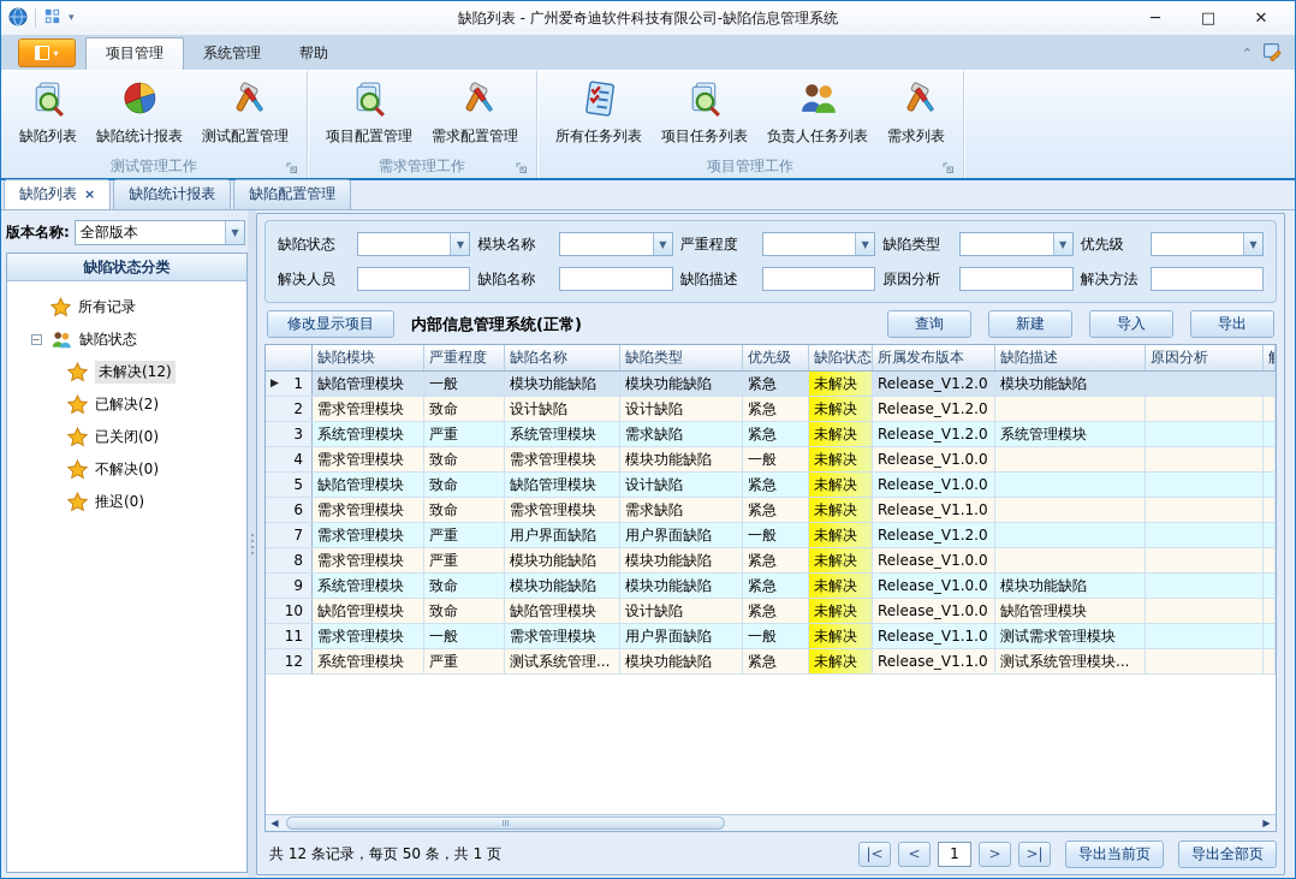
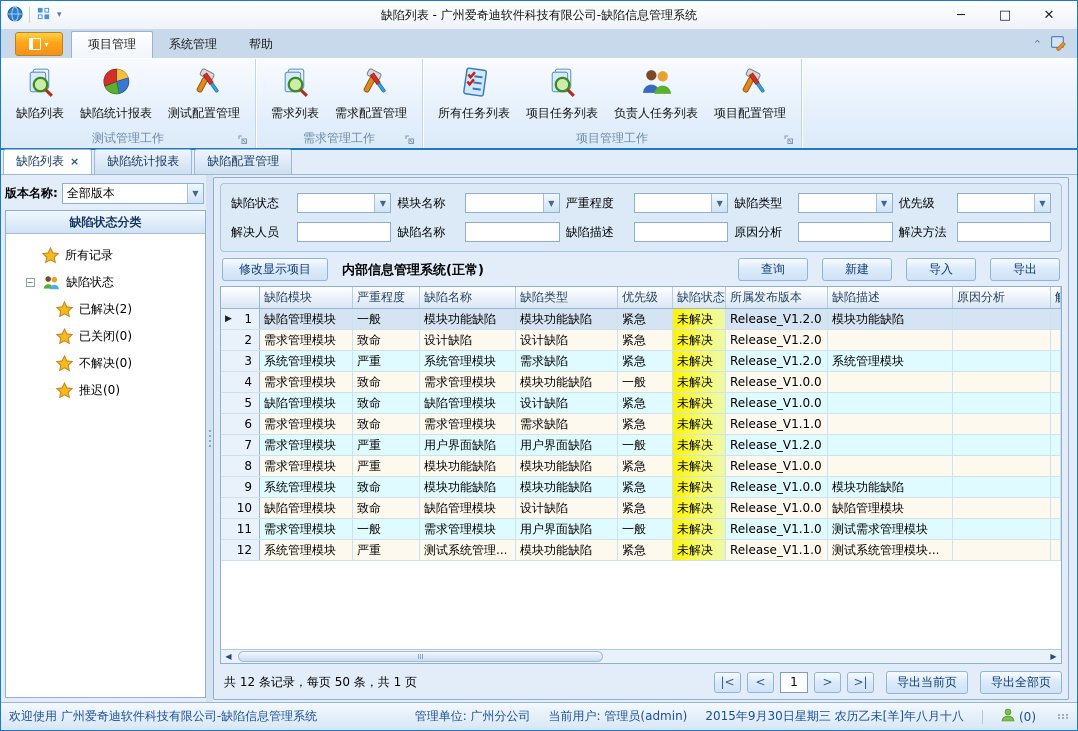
  ▾
  缺陷列表 - 广州爱奇迪软件科技有限公司-缺陷信息管理系统
  ─
  □
  ✕
  ▾
  项目管理
  系统管理
  帮助
  ⌃
  缺陷列表
  缺陷统计报表
  测试配置管理
  测试管理工作
- 项目配置管理
+ 需求列表
  需求配置管理
  需求管理工作
  所有任务列表
  项目任务列表
  负责人任务列表
- 需求列表
+ 项目配置管理
  项目管理工作
  缺陷列表
  ×
  缺陷统计报表
  缺陷配置管理
  版本名称:
  全部版本
  ▼
  缺陷状态分类
  所有记录
  −
  缺陷状态
- 未解决(12)
  已解决(2)
  已关闭(0)
  不解决(0)
  推迟(0)
  缺陷状态
  ▼
  模块名称
  ▼
  严重程度
  ▼
  缺陷类型
  ▼
  优先级
  ▼
  解决人员
  缺陷名称
  缺陷描述
  原因分析
  解决方法
  修改显示项目
  内部信息管理系统(正常)
  查询
  新建
  导入
  导出
  缺陷模块
  严重程度
  缺陷名称
  缺陷类型
  优先级
  缺陷状态
  所属发布版本
  缺陷描述
  原因分析
  ▶
  1
  缺陷管理模块
  一般
  模块功能缺陷
  模块功能缺陷
  紧急
  未解决
  Release_V1.2.0
  模块功能缺陷
  2
  需求管理模块
  致命
  设计缺陷
  设计缺陷
  紧急
  未解决
  Release_V1.2.0
  3
  系统管理模块
  严重
  系统管理模块
  需求缺陷
  紧急
  未解决
  Release_V1.2.0
  系统管理模块
  4
  需求管理模块
  致命
  需求管理模块
  模块功能缺陷
  一般
  未解决
  Release_V1.0.0
  5
  缺陷管理模块
  致命
  缺陷管理模块
  设计缺陷
  紧急
  未解决
  Release_V1.0.0
  6
  需求管理模块
  致命
  需求管理模块
  需求缺陷
  紧急
  未解决
  Release_V1.1.0
  7
  需求管理模块
  严重
  用户界面缺陷
  用户界面缺陷
  一般
  未解决
  Release_V1.2.0
  8
  需求管理模块
  严重
  模块功能缺陷
  模块功能缺陷
  紧急
  未解决
  Release_V1.0.0
  9
  系统管理模块
  致命
  模块功能缺陷
  模块功能缺陷
  紧急
  未解决
  Release_V1.0.0
  模块功能缺陷
  10
  缺陷管理模块
  致命
  缺陷管理模块
  设计缺陷
  紧急
  未解决
  Release_V1.0.0
  缺陷管理模块
  11
  需求管理模块
  一般
  需求管理模块
  用户界面缺陷
  一般
  未解决
  Release_V1.1.0
  测试需求管理模块
  12
  系统管理模块
  严重
  测试系统管理...
  模块功能缺陷
  紧急
  未解决
  Release_V1.1.0
  测试系统管理模块...
  ◀
  ▶
  共 12 条记录，每页 50 条，共 1 页
  |<
  <
  1
  >
  >|
  导出当前页
  导出全部页
+ 欢迎使用 广州爱奇迪软件科技有限公司-缺陷信息管理系统
+ 管理单位: 广州分公司
+ 当前用户: 管理员(admin)
+ 2015年9月30日星期三 农历乙未[羊]年八月十八
+ (0)
